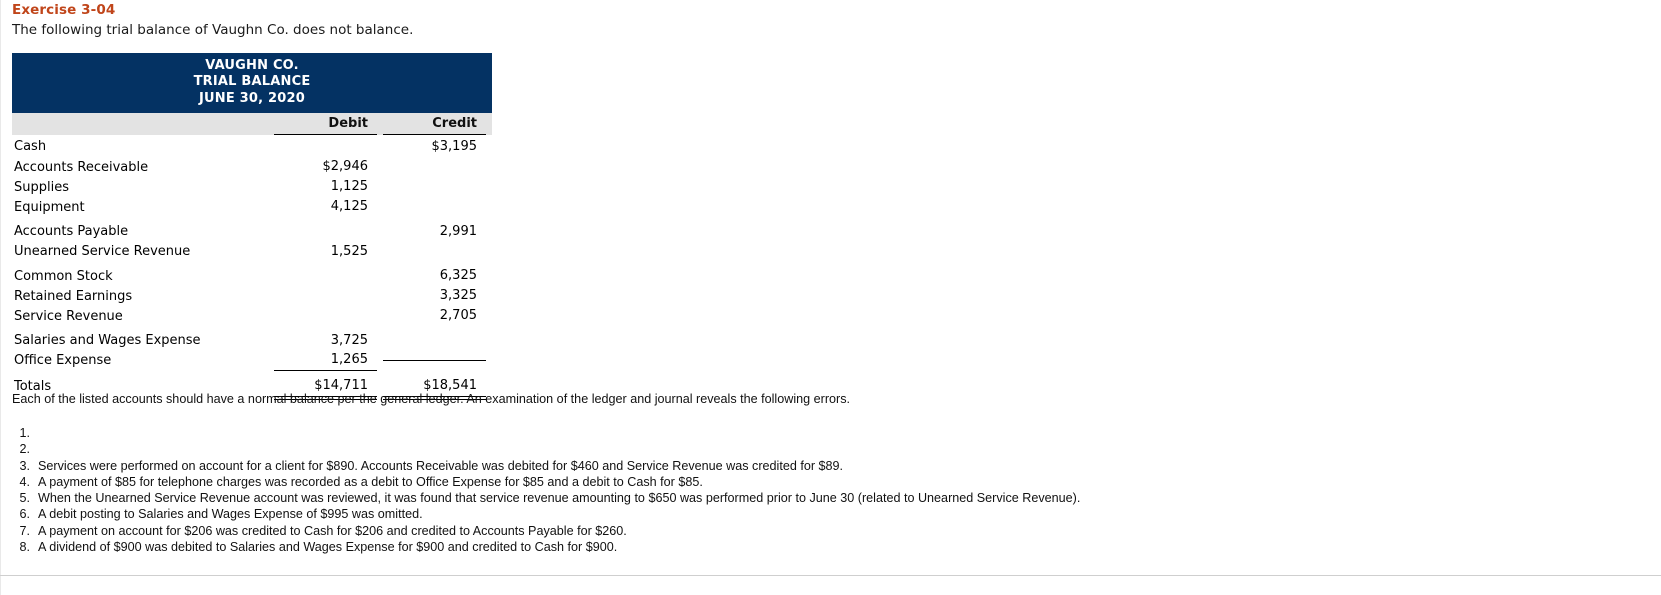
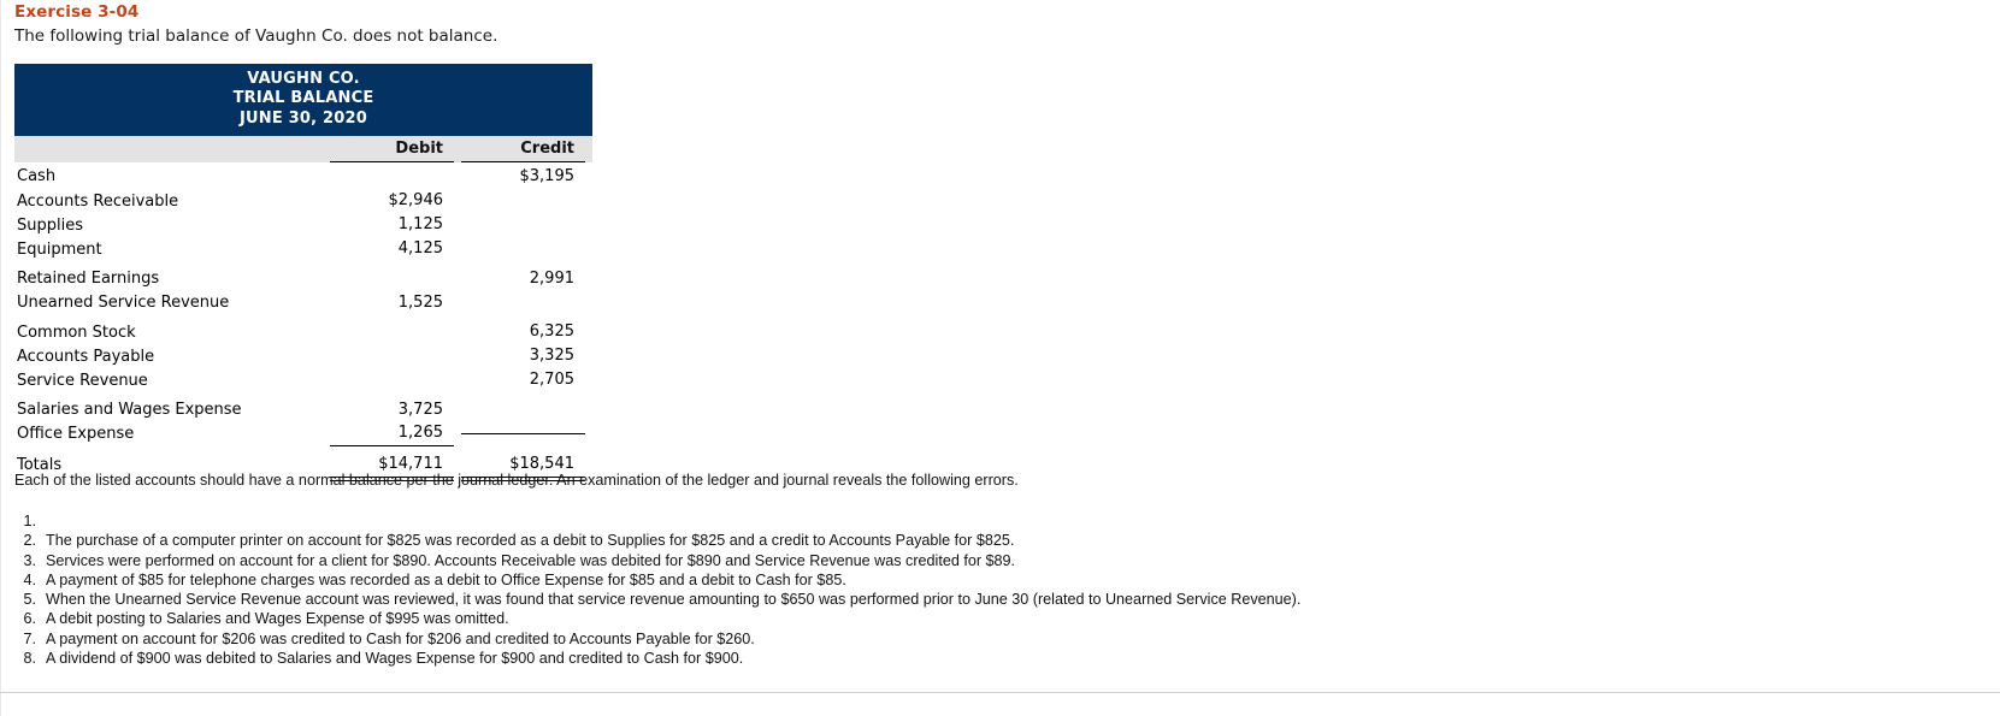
  Exercise 3-04
  The following trial balance of Vaughn Co. does not balance.
  VAUGHN CO.
  TRIAL BALANCE
  JUNE 30, 2020
  Debit
  Credit
  Cash
  $3,195
  Accounts Receivable
  $2,946
  Supplies
  1,125
  Equipment
  4,125
- Accounts Payable
+ Retained Earnings
  2,991
  Unearned Service Revenue
  1,525
  Common Stock
  6,325
- Retained Earnings
+ Accounts Payable
  3,325
  Service Revenue
  2,705
  Salaries and Wages Expense
  3,725
  Office Expense
  1,265
  Totals
  $14,711
  $18,541
- Each of the listed accounts should have a normal balance per the general ledger. An examination of the ledger and journal reveals the following errors.
+ Each of the listed accounts should have a normal balance per the journal ledger. An examination of the ledger and journal reveals the following errors.
  1.
  2.
+ The purchase of a computer printer on account for $825 was recorded as a debit to Supplies for $825 and a credit to Accounts Payable for $825.
  3.
- Services were performed on account for a client for $890. Accounts Receivable was debited for $460 and Service Revenue was credited for $89.
+ Services were performed on account for a client for $890. Accounts Receivable was debited for $890 and Service Revenue was credited for $89.
  4.
  A payment of $85 for telephone charges was recorded as a debit to Office Expense for $85 and a debit to Cash for $85.
  5.
  When the Unearned Service Revenue account was reviewed, it was found that service revenue amounting to $650 was performed prior to June 30 (related to Unearned Service Revenue).
  6.
  A debit posting to Salaries and Wages Expense of $995 was omitted.
  7.
  A payment on account for $206 was credited to Cash for $206 and credited to Accounts Payable for $260.
  8.
  A dividend of $900 was debited to Salaries and Wages Expense for $900 and credited to Cash for $900.
